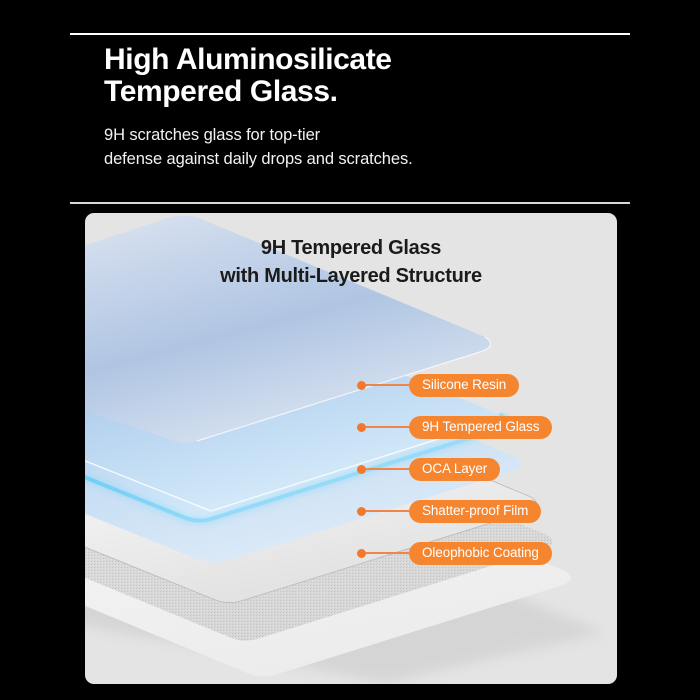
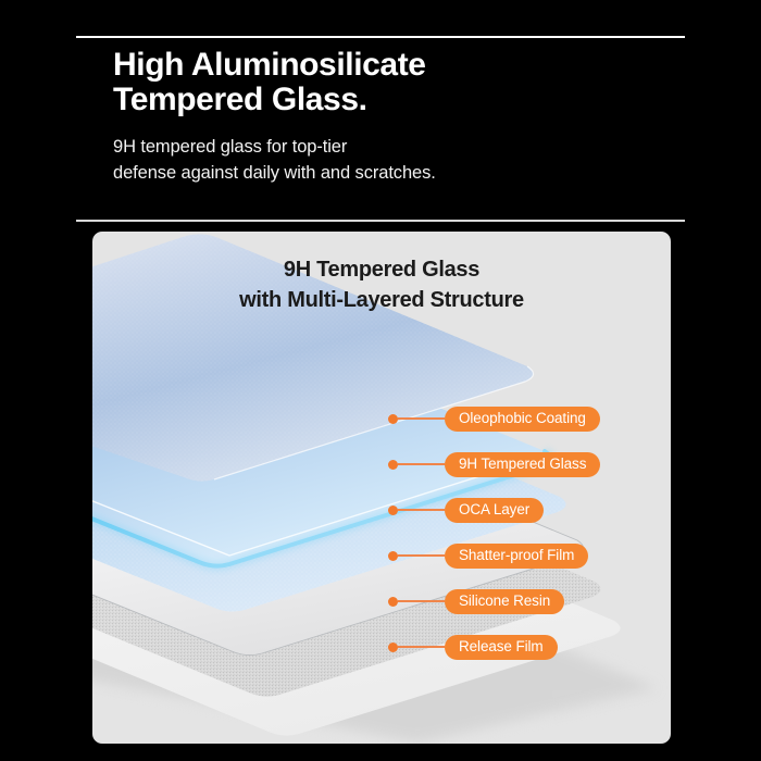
  High Aluminosilicate
  Tempered Glass.
- 9H scratches glass for top-tier
+ 9H tempered glass for top-tier
- defense against daily drops and scratches.
+ defense against daily with and scratches.
  9H Tempered Glass
  with Multi-Layered Structure
- Silicone Resin
+ Oleophobic Coating
  9H Tempered Glass
  OCA Layer
  Shatter-proof Film
- Oleophobic Coating
+ Silicone Resin
+ Release Film
